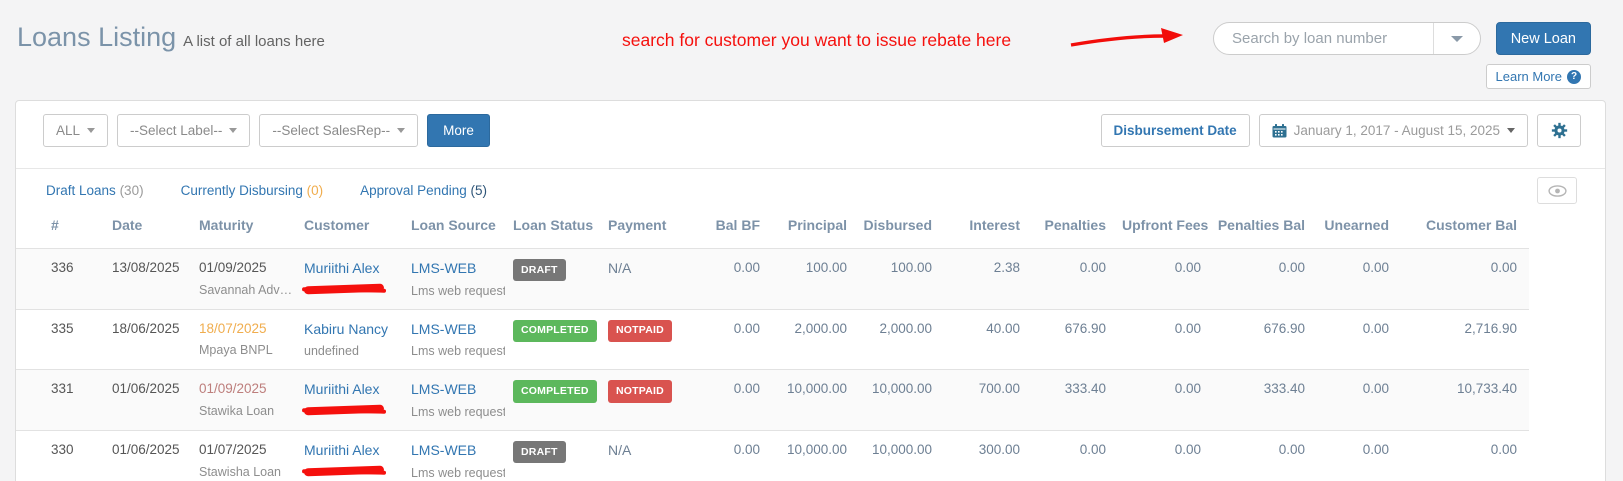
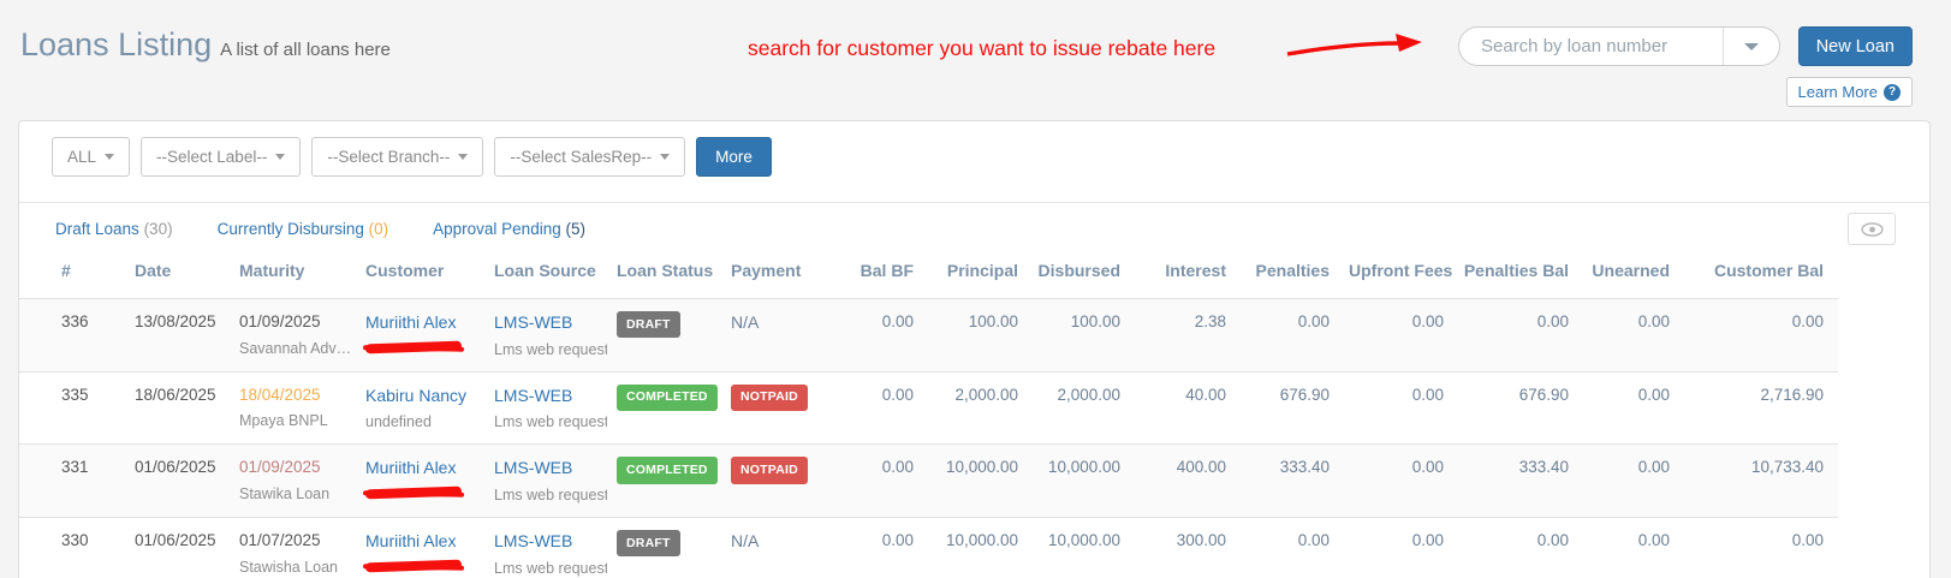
  Loans Listing A list of all loans here
  search for customer you want to issue rebate here
  Search by loan number
  New Loan
  Learn More
  ?
  ALL
  --Select Label--
+ --Select Branch--
  --Select SalesRep--
  More
- Disbursement Date
- January 1, 2017 - August 15, 2025
  Draft Loans (30)
  Currently Disbursing (0)
  Approval Pending (5)
  #	Date	Maturity	Customer	Loan Source	Loan Status	Payment	Bal BF	Principal	Disbursed	Interest	Penalties	Upfront Fees	Penalties Bal	Unearned	Customer Bal
  336	13/08/2025	01/09/2025Savannah Adv…	Muriithi Alex	LMS-WEBLms web request	DRAFT	N/A	0.00	100.00	100.00	2.38	0.00	0.00	0.00	0.00	0.00
- 335	18/06/2025	18/07/2025Mpaya BNPL	Kabiru Nancyundefined	LMS-WEBLms web request	COMPLETED	NOTPAID	0.00	2,000.00	2,000.00	40.00	676.90	0.00	676.90	0.00	2,716.90
+ 335	18/06/2025	18/04/2025Mpaya BNPL	Kabiru Nancyundefined	LMS-WEBLms web request	COMPLETED	NOTPAID	0.00	2,000.00	2,000.00	40.00	676.90	0.00	676.90	0.00	2,716.90
- 331	01/06/2025	01/09/2025Stawika Loan	Muriithi Alex	LMS-WEBLms web request	COMPLETED	NOTPAID	0.00	10,000.00	10,000.00	700.00	333.40	0.00	333.40	0.00	10,733.40
+ 331	01/06/2025	01/09/2025Stawika Loan	Muriithi Alex	LMS-WEBLms web request	COMPLETED	NOTPAID	0.00	10,000.00	10,000.00	400.00	333.40	0.00	333.40	0.00	10,733.40
  330	01/06/2025	01/07/2025Stawisha Loan	Muriithi Alex	LMS-WEBLms web request	DRAFT	N/A	0.00	10,000.00	10,000.00	300.00	0.00	0.00	0.00	0.00	0.00
